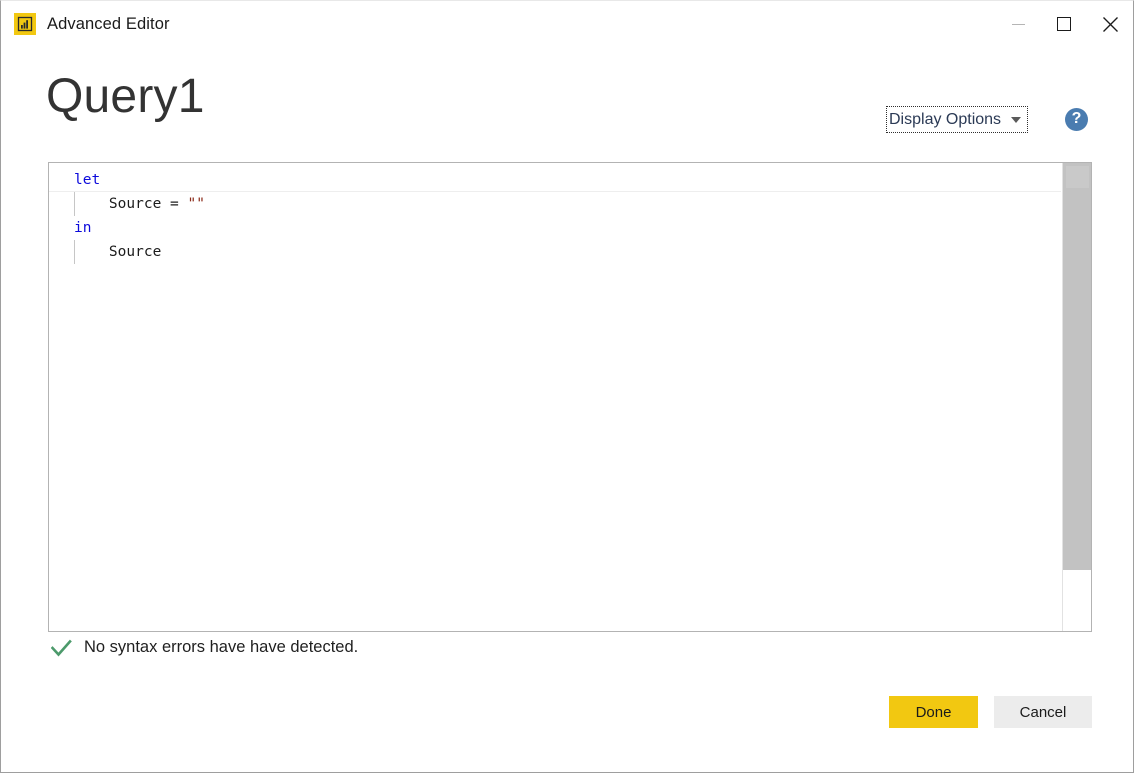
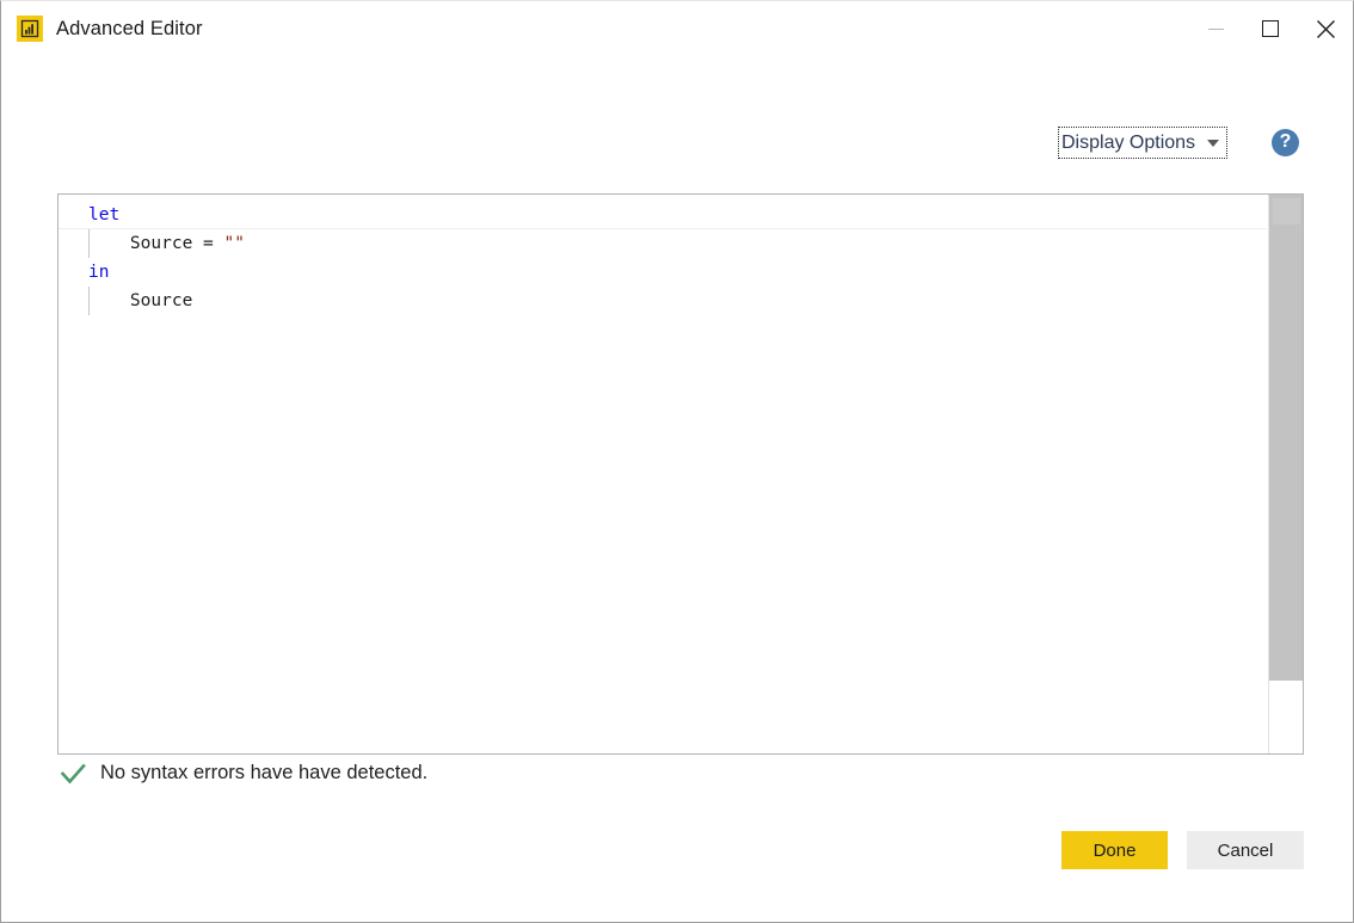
  Advanced Editor
- Query1
  Display Options
  ?
  let
  Source = ""
  in
  Source
  No syntax errors have have detected.
  Done
  Cancel
